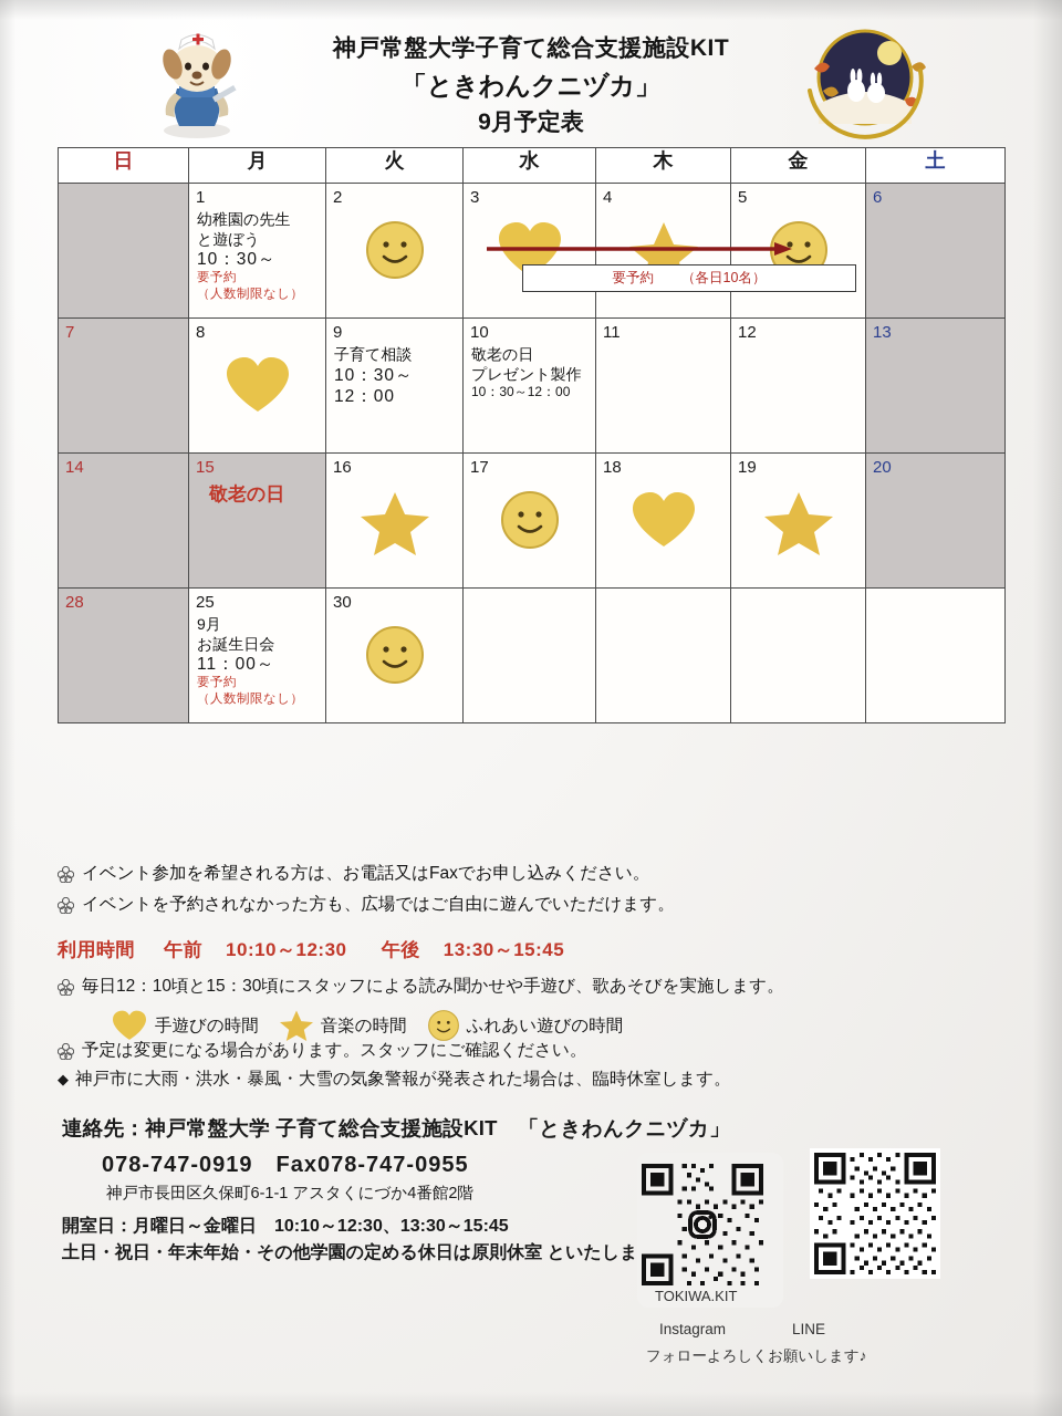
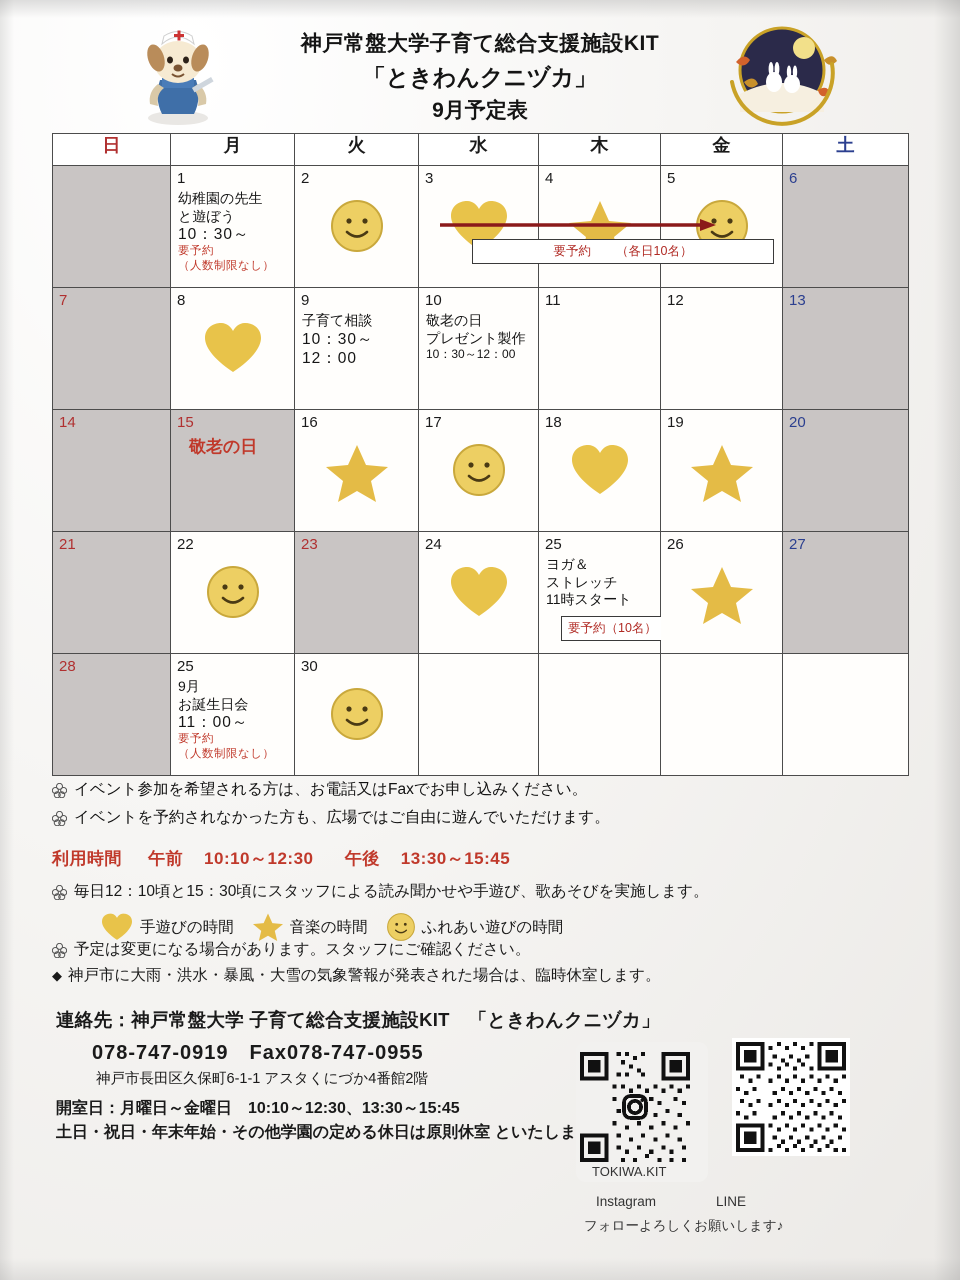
  神戸常盤大学子育て総合支援施設KIT
  「ときわんクニヅカ」
  9月予定表
  日	月	火	水	木	金	土
  	1 幼稚園の先生 と遊ぼう 10：30～ 要予約 （人数制限なし）	2	3	4	5	6
  7	8	9 子育て相談 10：30～ 12：00	10 敬老の日 プレゼント製作 10：30～12：00	11	12	13
  14	15 敬老の日	16	17	18	19	20
+ 21	22	23	24	25 ヨガ＆ ストレッチ 11時スタート 要予約（10名）	26	27
  28	25 9月 お誕生日会 11：00～ 要予約 （人数制限なし）	30
  要予約 （各日10名）
  イベント参加を希望される方は、お電話又はFaxでお申し込みください。
  イベントを予約されなかった方も、広場ではご自由に遊んでいただけます。
  利用時間 午前 10:10～12:30 午後 13:30～15:45
  毎日12：10頃と15：30頃にスタッフによる読み聞かせや手遊び、歌あそびを実施します。
  手遊びの時間
  音楽の時間
  ふれあい遊びの時間
  予定は変更になる場合があります。スタッフにご確認ください。
  ◆ 神戸市に大雨・洪水・暴風・大雪の気象警報が発表された場合は、臨時休室します。
  連絡先：神戸常盤大学 子育て総合支援施設KIT 「ときわんクニヅカ」
  078-747-0919 Fax078-747-0955
  神戸市長田区久保町6-1-1 アスタくにづか4番館2階
  開室日：月曜日～金曜日 10:10～12:30、13:30～15:45
  土日・祝日・年末年始・その他学園の定める休日は原則休室 といたしま
  TOKIWA.KIT
  Instagram
  LINE
  フォローよろしくお願いします♪
